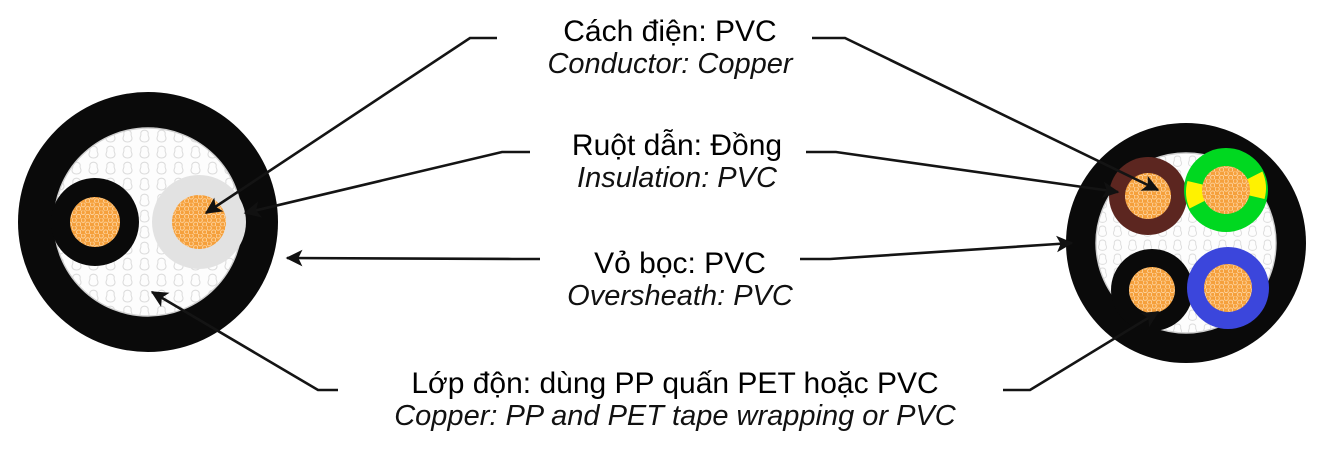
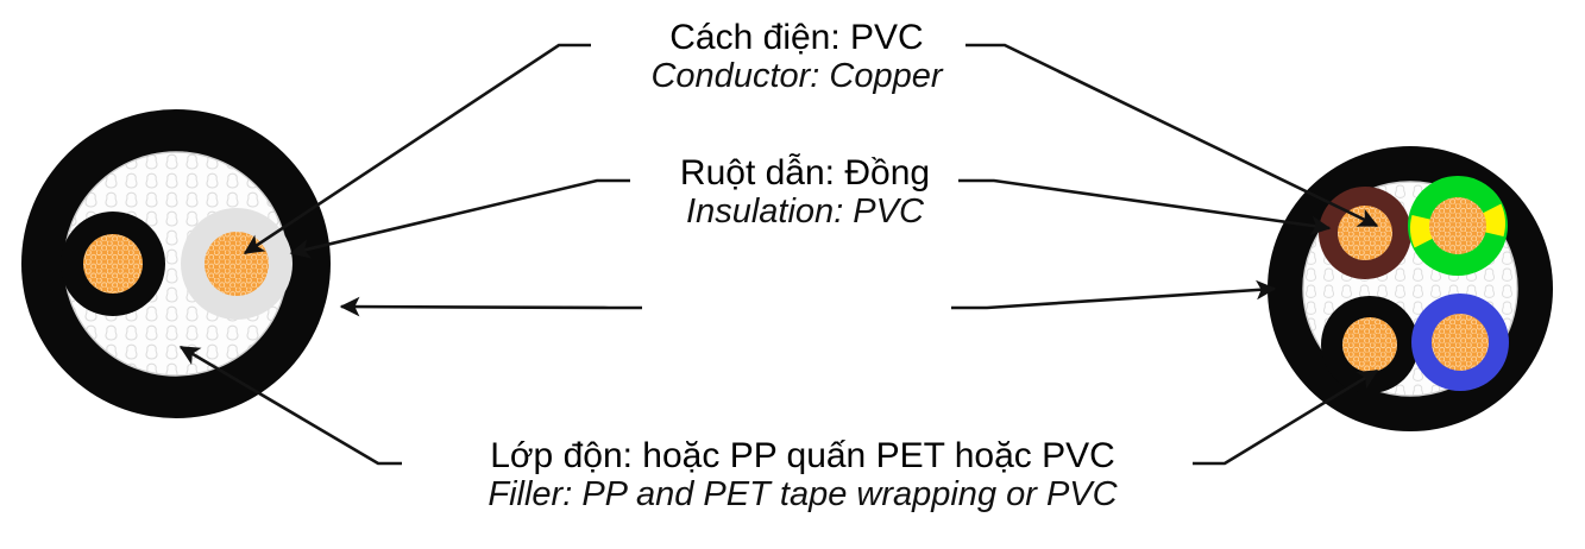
  Cách điện: PVC
  Conductor: Copper
  Ruột dẫn: Đồng
  Insulation: PVC
- Vỏ bọc: PVC
- Oversheath: PVC
- Lớp độn: dùng PP quấn PET hoặc PVC
+ Lớp độn: hoặc PP quấn PET hoặc PVC
- Copper: PP and PET tape wrapping or PVC
+ Filler: PP and PET tape wrapping or PVC
